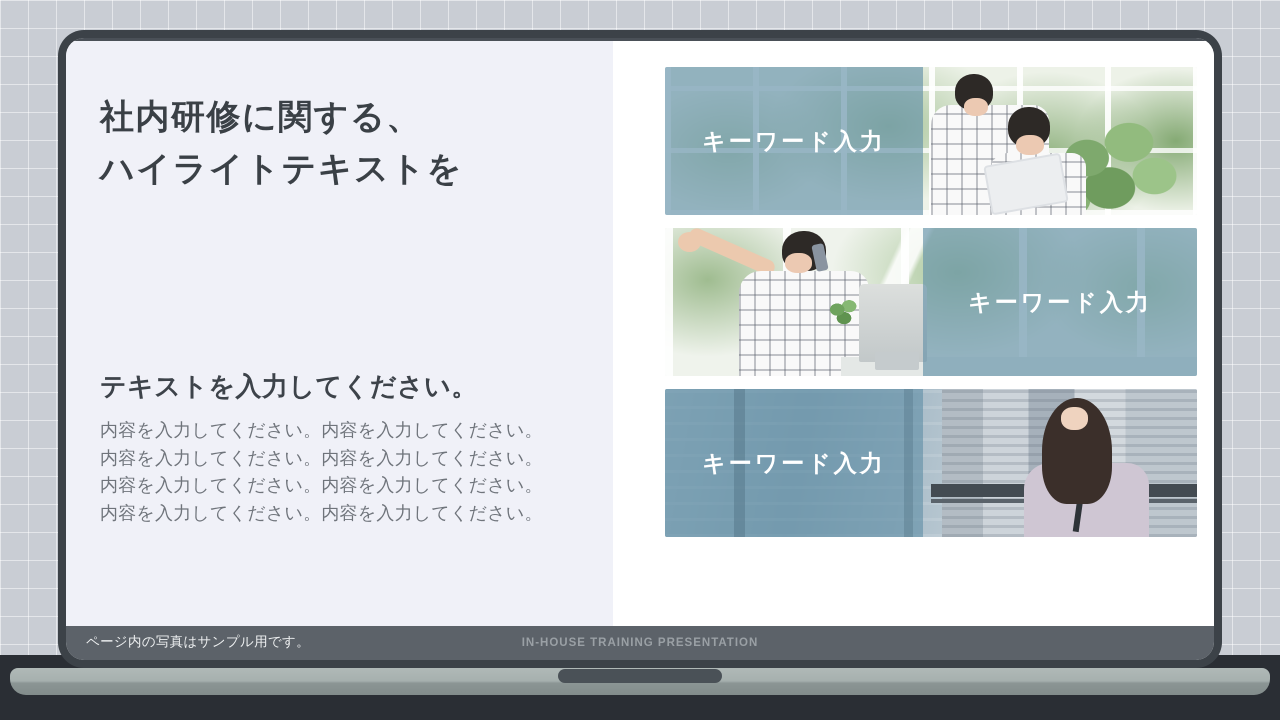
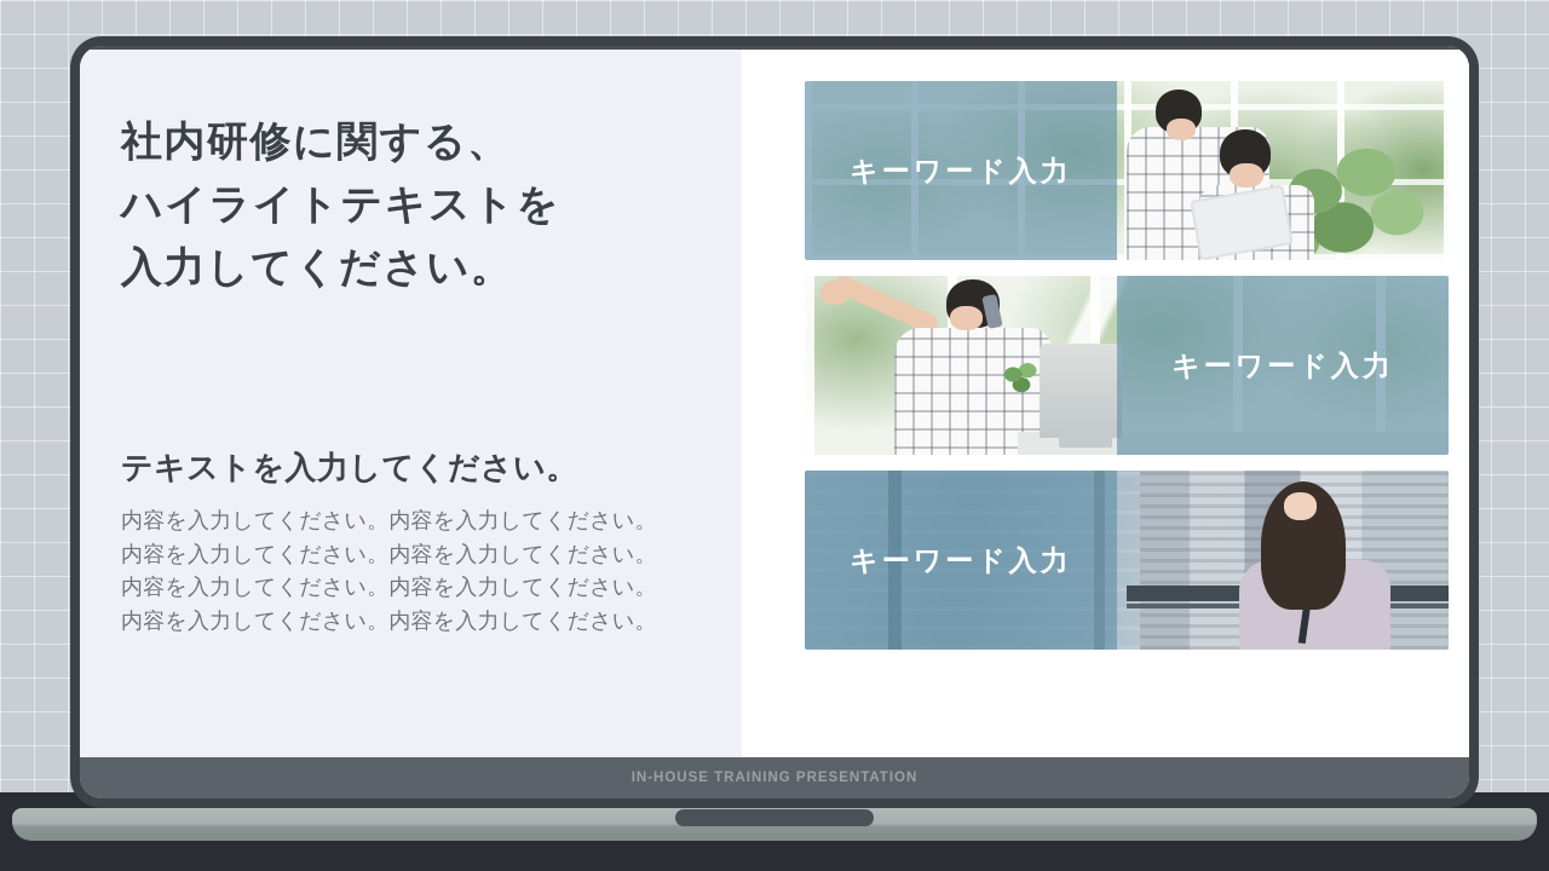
  社内研修に関する、
  ハイライトテキストを
+ 入力してください。
  テキストを入力してください。
  内容を入力してください。内容を入力してください。
  内容を入力してください。内容を入力してください。
  内容を入力してください。内容を入力してください。
  内容を入力してください。内容を入力してください。
  キーワード入力
  キーワード入力
  キーワード入力
- ページ内の写真はサンプル用です。
  IN-HOUSE TRAINING PRESENTATION
